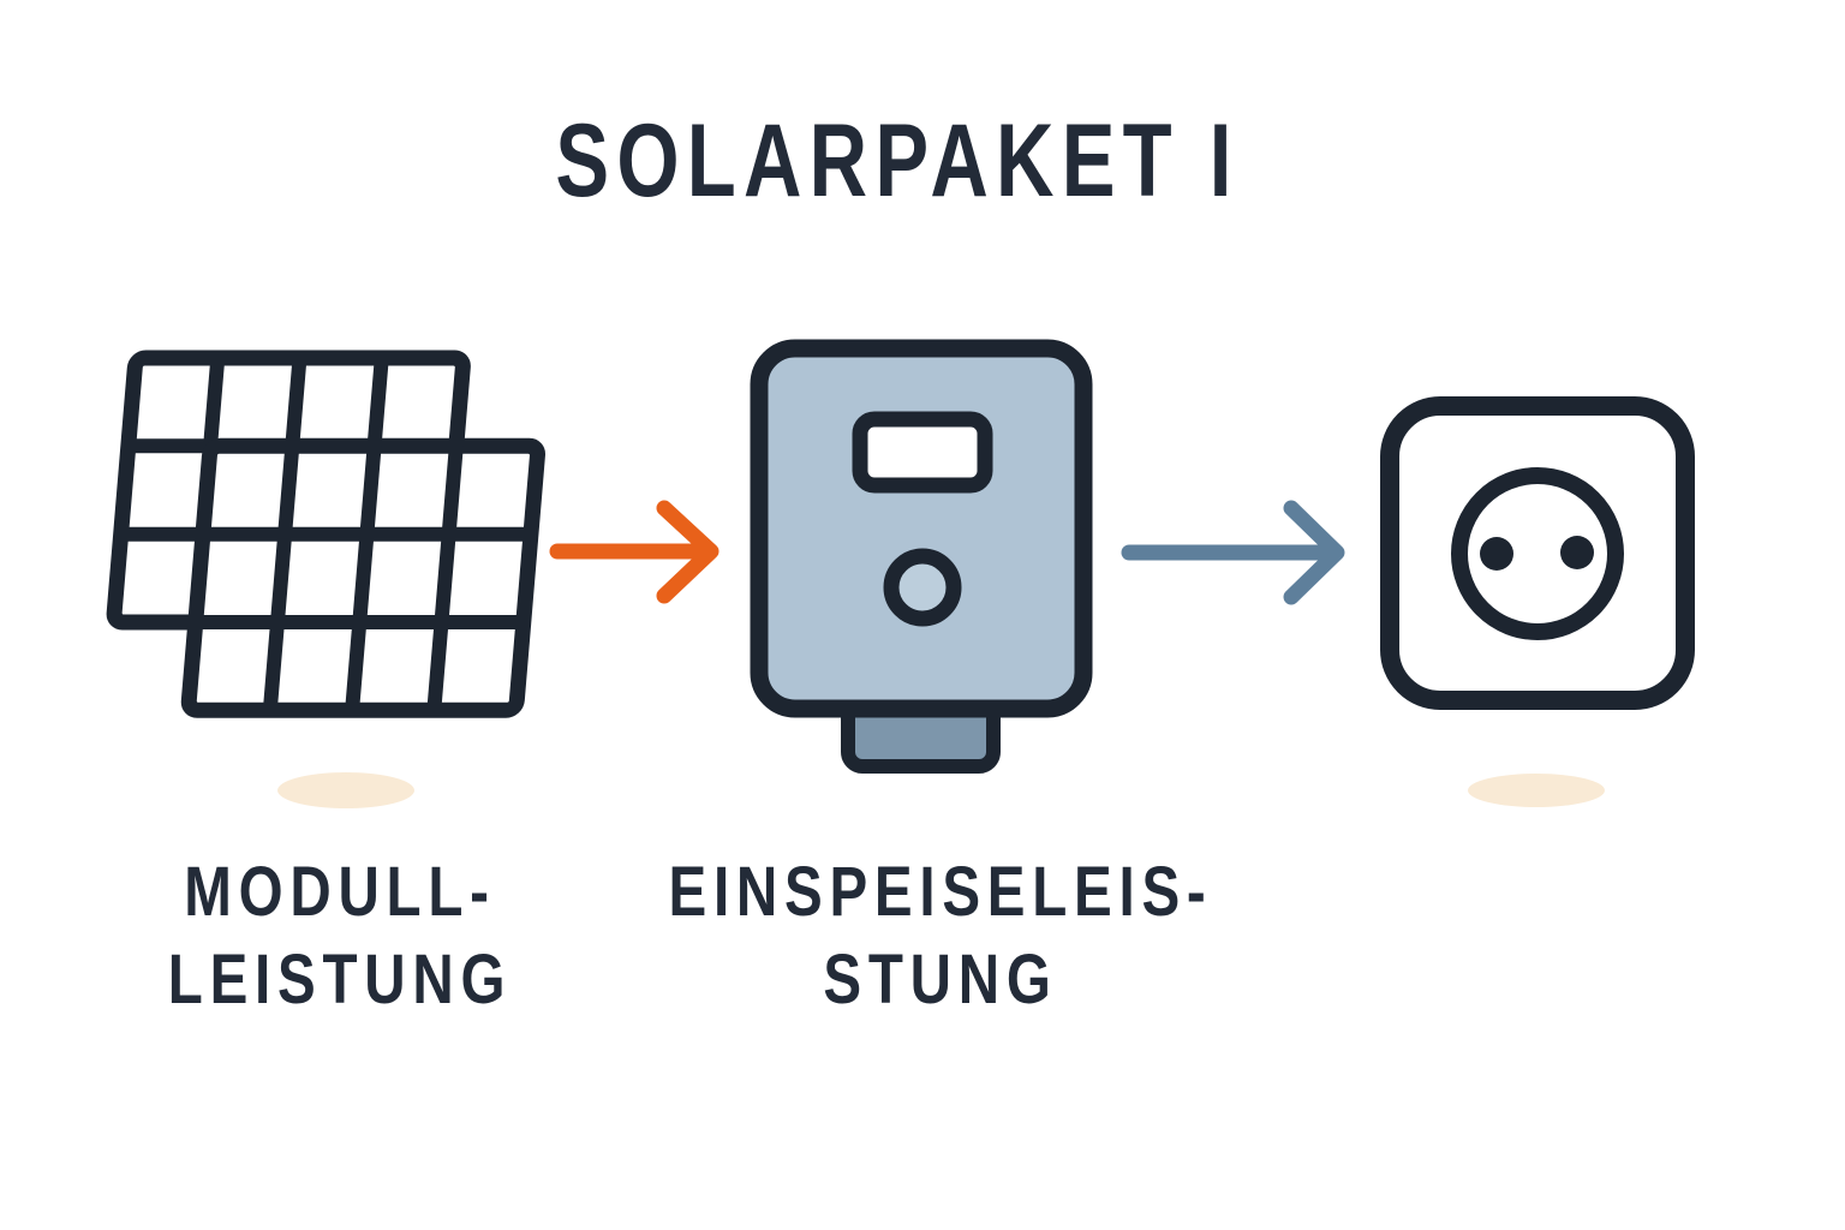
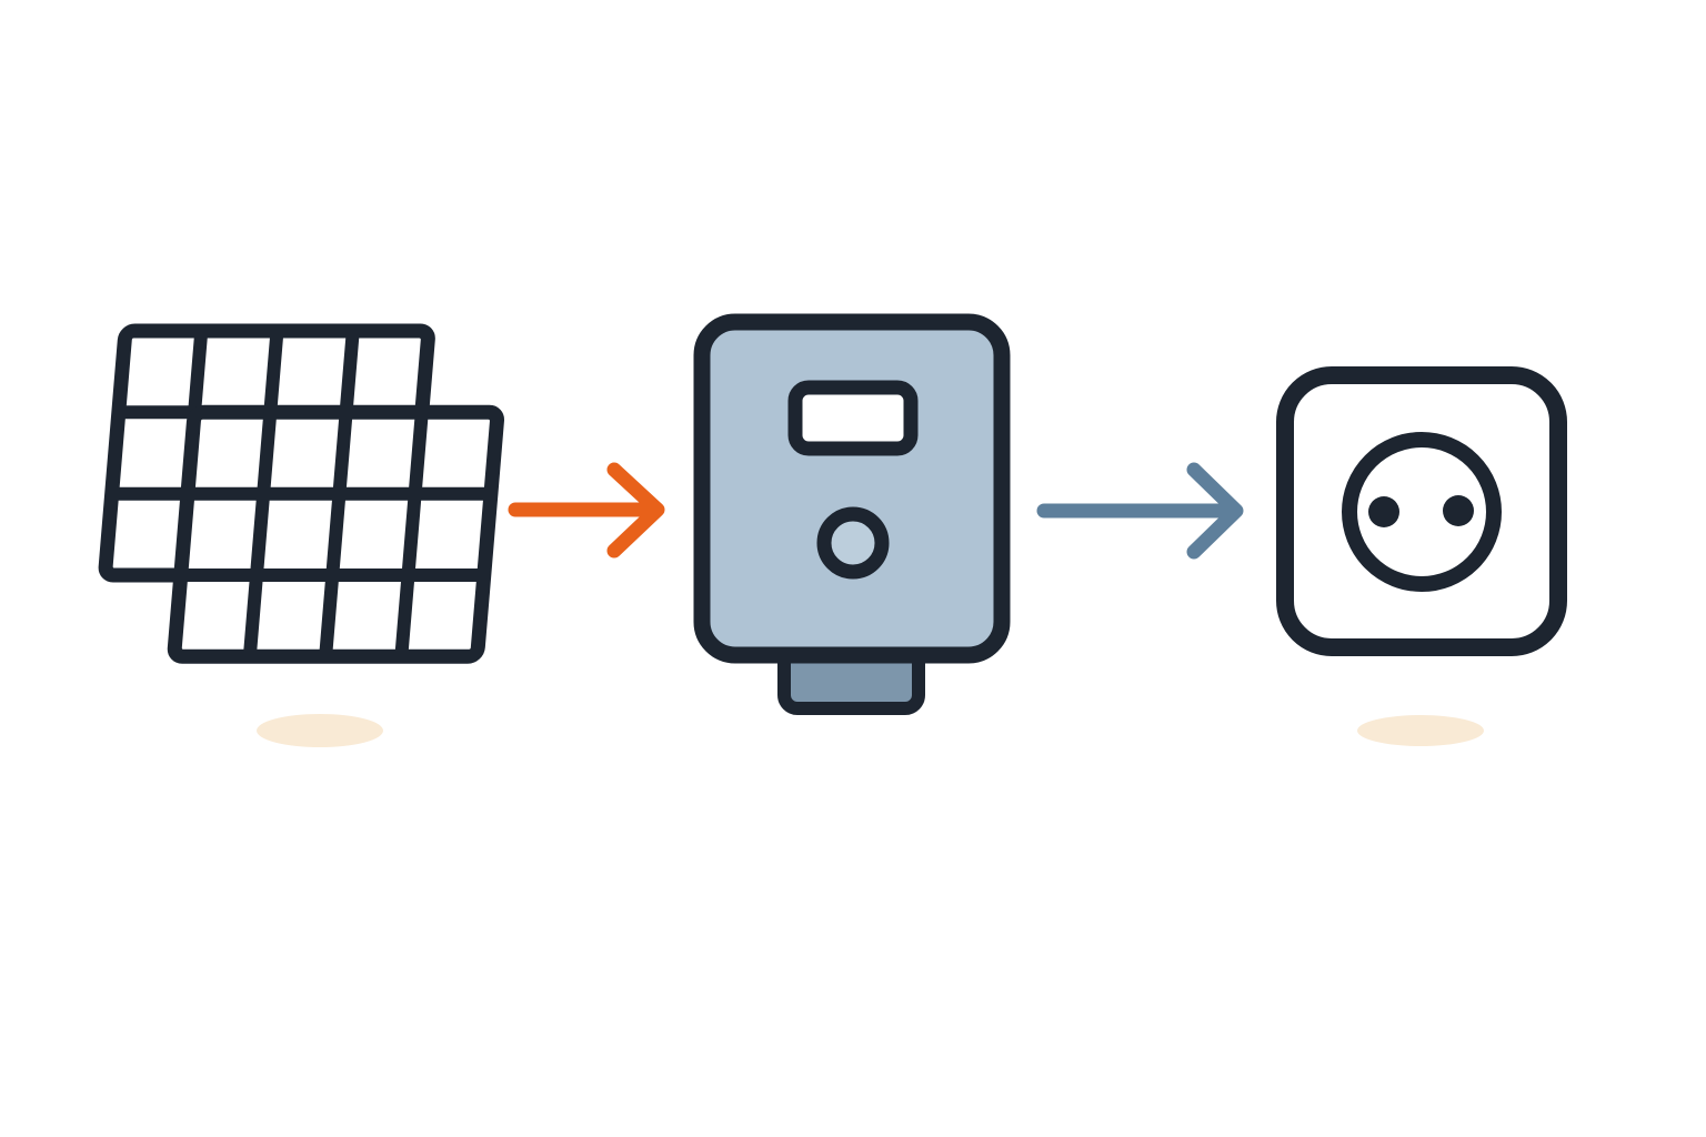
- SOLARPAKET I
- MODULL-
- LEISTUNG
- EINSPEISELEIS-
- STUNG
